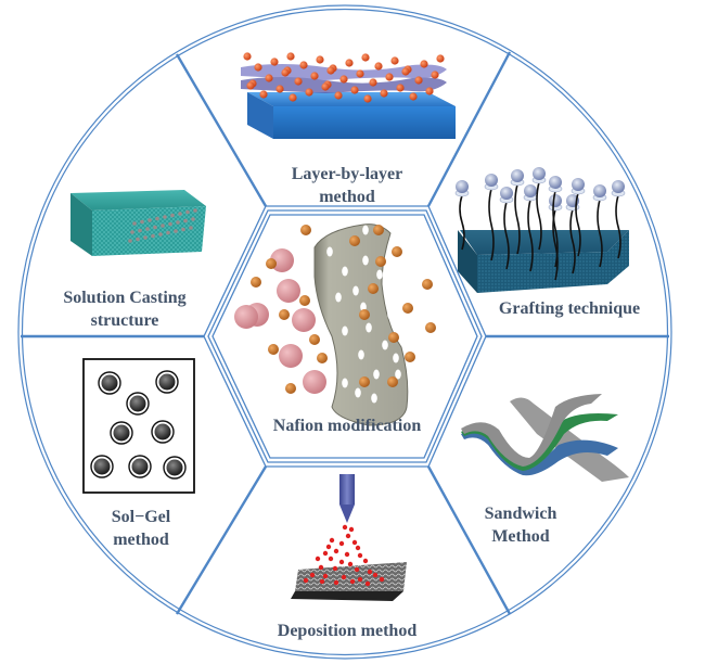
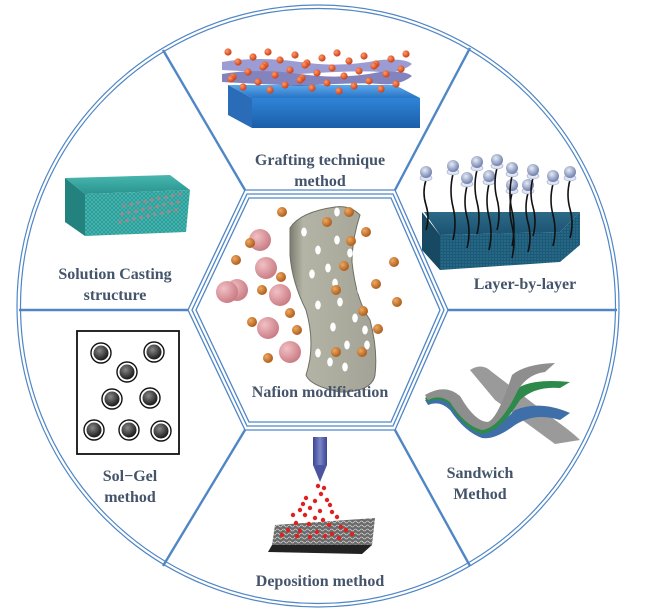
- Layer-by-layer
+ Grafting technique
  method
- Grafting technique
+ Layer-by-layer
  Sandwich
  Method
  Deposition method
  Sol−Gel
  method
  Solution Casting
  structure
  Nafion modification
